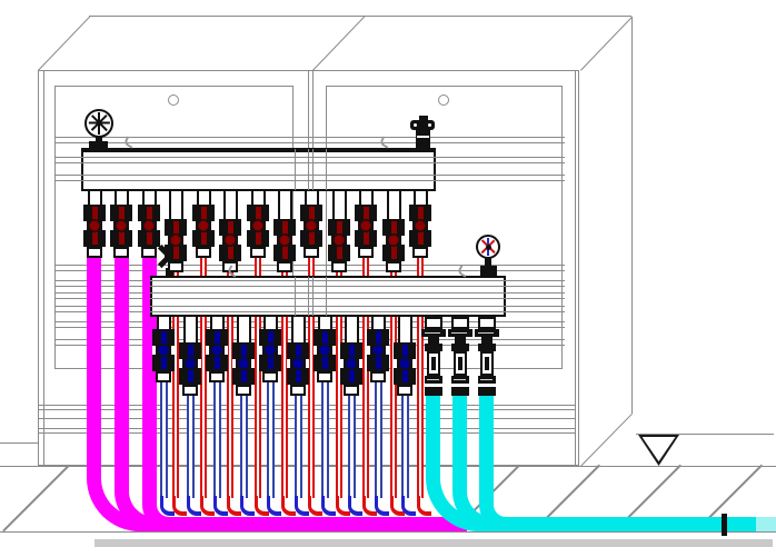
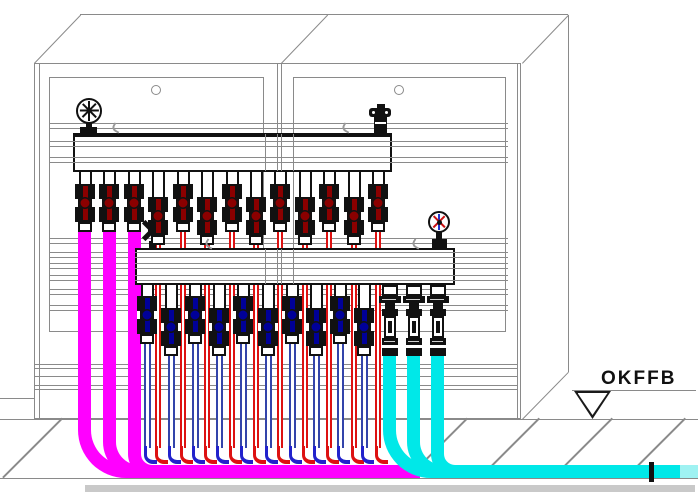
+ OKFFB
